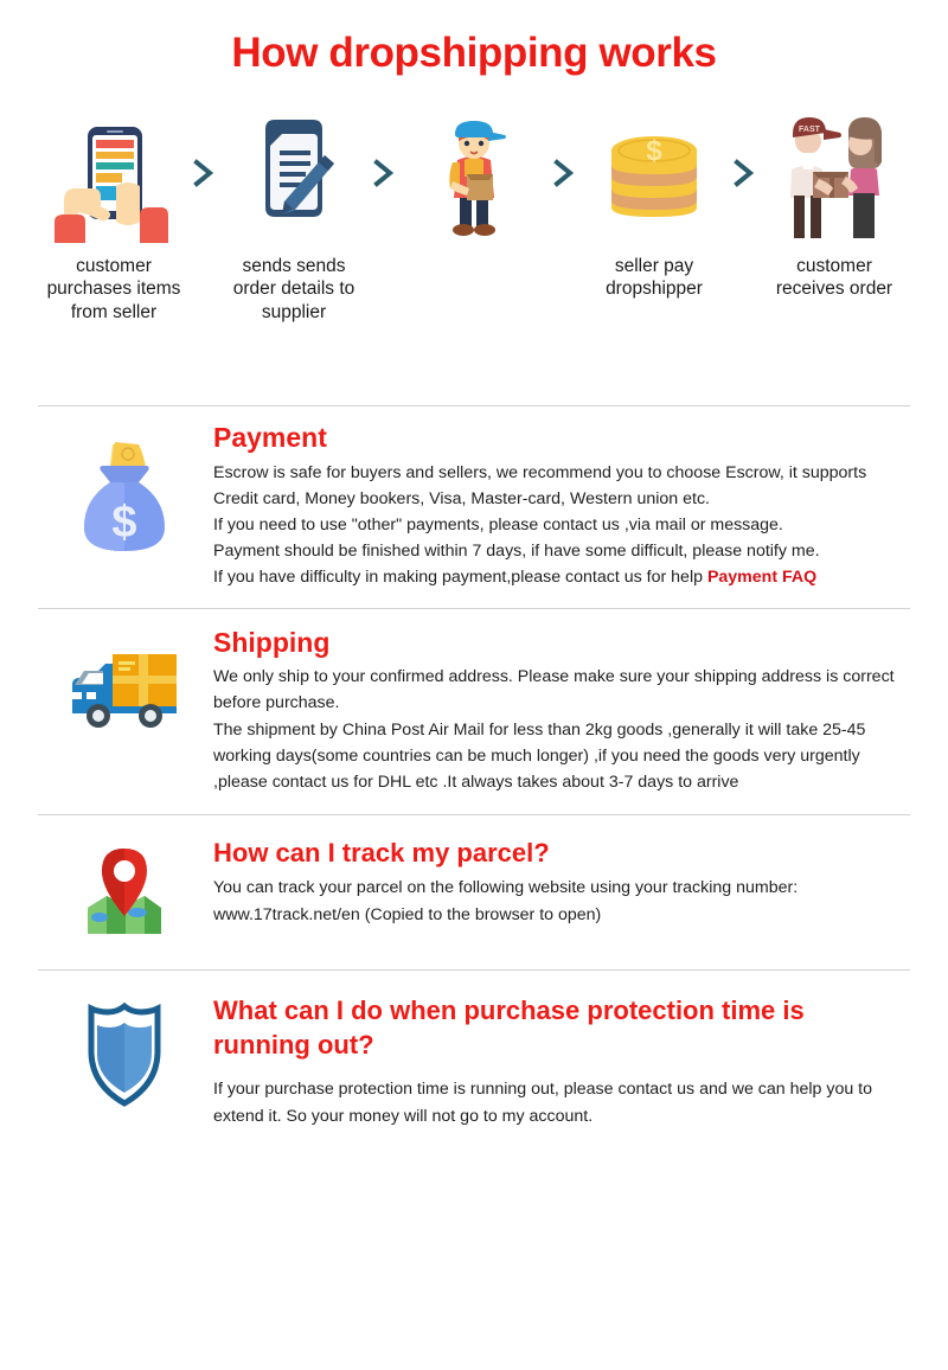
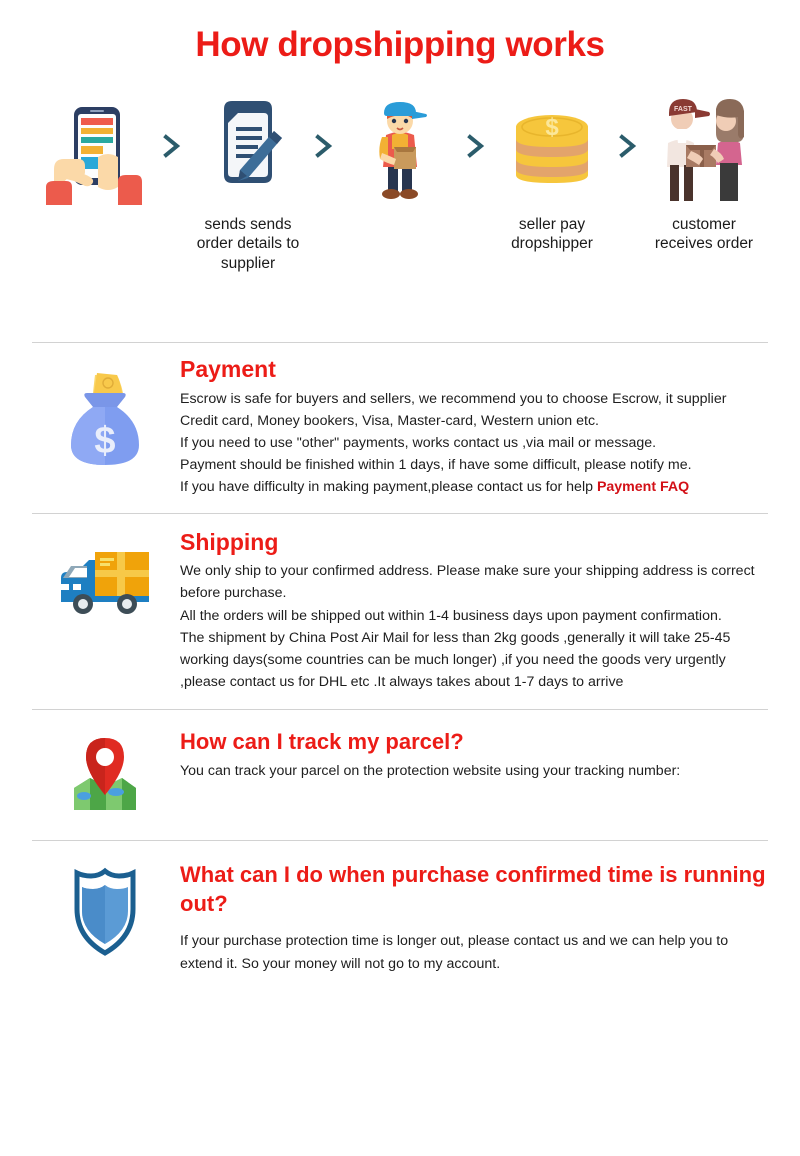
  How dropshipping works
- customer purchases items from seller
  sends sends order details to supplier
  $
  seller pay dropshipper
  customer receives order
  $
  Payment
- Escrow is safe for buyers and sellers, we recommend you to choose Escrow, it supports Credit card, Money bookers, Visa, Master-card, Western union etc.
+ Escrow is safe for buyers and sellers, we recommend you to choose Escrow, it supplier Credit card, Money bookers, Visa, Master-card, Western union etc.
- If you need to use "other" payments, please contact us ,via mail or message.
+ If you need to use "other" payments, works contact us ,via mail or message.
- Payment should be finished within 7 days, if have some difficult, please notify me.
+ Payment should be finished within 1 days, if have some difficult, please notify me.
  If you have difficulty in making payment,please contact us for help Payment FAQ
  Shipping
  We only ship to your confirmed address. Please make sure your shipping address is correct before purchase.
+ All the orders will be shipped out within 1-4 business days upon payment confirmation.
- The shipment by China Post Air Mail for less than 2kg goods ,generally it will take 25-45 working days(some countries can be much longer) ,if you need the goods very urgently ,please contact us for DHL etc .It always takes about 3-7 days to arrive
+ The shipment by China Post Air Mail for less than 2kg goods ,generally it will take 25-45 working days(some countries can be much longer) ,if you need the goods very urgently ,please contact us for DHL etc .It always takes about 1-7 days to arrive
  How can I track my parcel?
- You can track your parcel on the following website using your tracking number:
+ You can track your parcel on the protection website using your tracking number:
- www.17track.net/en (Copied to the browser to open)
- What can I do when purchase protection time is running out?
+ What can I do when purchase confirmed time is running out?
- If your purchase protection time is running out, please contact us and we can help you to extend it. So your money will not go to my account.
+ If your purchase protection time is longer out, please contact us and we can help you to extend it. So your money will not go to my account.
